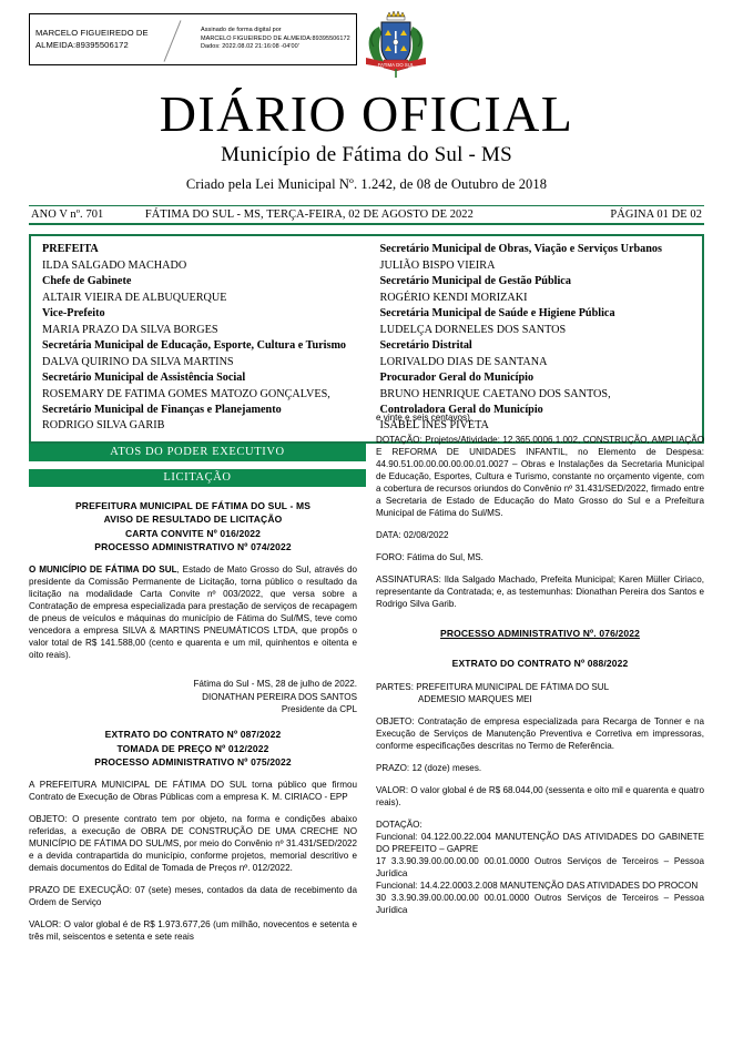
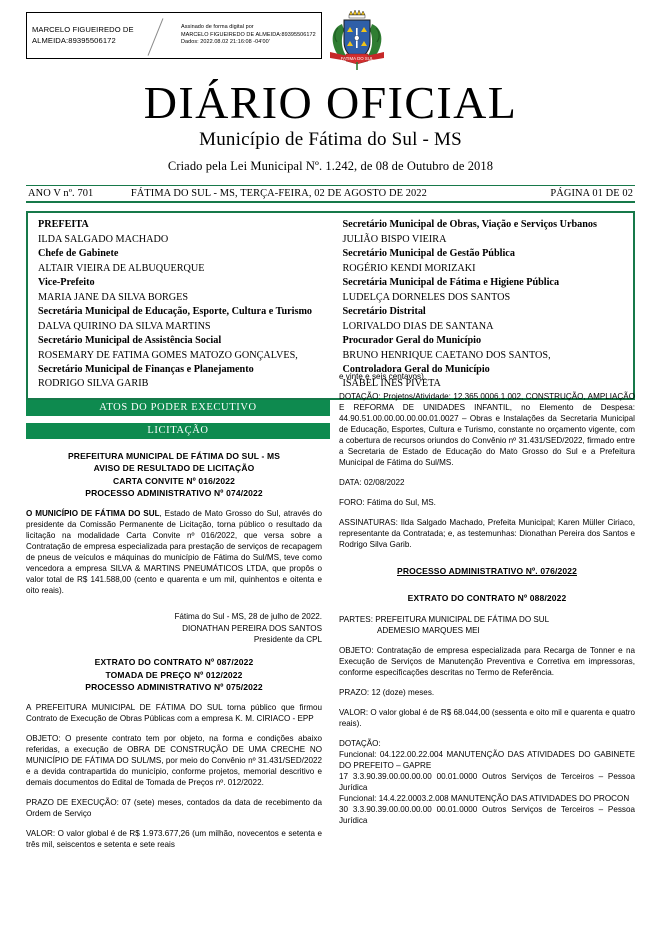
  MARCELO FIGUEIREDO DE ALMEIDA:89395506172
  DIÁRIO OFICIAL
  Município de Fátima do Sul - MS
  Criado pela Lei Municipal Nº. 1.242, de 08 de Outubro de 2018
  ANO V nº. 701
  FÁTIMA DO SUL - MS, TERÇA-FEIRA, 02 DE AGOSTO DE 2022
  PÁGINA 01 DE 02
  PREFEITA
  ILDA SALGADO MACHADO
  Chefe de Gabinete
  ALTAIR VIEIRA DE ALBUQUERQUE
  Vice-Prefeito
- MARIA PRAZO DA SILVA BORGES
+ MARIA JANE DA SILVA BORGES
  Secretária Municipal de Educação, Esporte, Cultura e Turismo
  DALVA QUIRINO DA SILVA MARTINS
  Secretário Municipal de Assistência Social
  ROSEMARY DE FATIMA GOMES MATOZO GONÇALVES,
  Secretário Municipal de Finanças e Planejamento
  RODRIGO SILVA GARIB
  Secretário Municipal de Obras, Viação e Serviços Urbanos
  JULIÃO BISPO VIEIRA
  Secretário Municipal de Gestão Pública
  ROGÉRIO KENDI MORIZAKI
- Secretária Municipal de Saúde e Higiene Pública
+ Secretária Municipal de Fátima e Higiene Pública
  LUDELÇA DORNELES DOS SANTOS
  Secretário Distrital
  LORIVALDO DIAS DE SANTANA
  Procurador Geral do Município
  BRUNO HENRIQUE CAETANO DOS SANTOS,
  Controladora Geral do Município
  ISABEL INES PIVETA
  ATOS DO PODER EXECUTIVO
  LICITAÇÃO
  PREFEITURA MUNICIPAL DE FÁTIMA DO SUL - MS
  AVISO DE RESULTADO DE LICITAÇÃO
  CARTA CONVITE Nº 016/2022
  PROCESSO ADMINISTRATIVO Nº 074/2022
- O MUNICÍPIO DE FÁTIMA DO SUL, Estado de Mato Grosso do Sul, através do presidente da Comissão Permanente de Licitação, torna público o resultado da licitação na modalidade Carta Convite nº 003/2022, que versa sobre a Contratação de empresa especializada para prestação de serviços de recapagem de pneus de veículos e máquinas do município de Fátima do Sul/MS, teve como vencedora a empresa SILVA & MARTINS PNEUMÁTICOS LTDA, que propôs o valor total de R$ 141.588,00 (cento e quarenta e um mil, quinhentos e oitenta e oito reais).
+ O MUNICÍPIO DE FÁTIMA DO SUL, Estado de Mato Grosso do Sul, através do presidente da Comissão Permanente de Licitação, torna público o resultado da licitação na modalidade Carta Convite nº 016/2022, que versa sobre a Contratação de empresa especializada para prestação de serviços de recapagem de pneus de veículos e máquinas do município de Fátima do Sul/MS, teve como vencedora a empresa SILVA & MARTINS PNEUMÁTICOS LTDA, que propôs o valor total de R$ 141.588,00 (cento e quarenta e um mil, quinhentos e oitenta e oito reais).
  Fátima do Sul - MS, 28 de julho de 2022.
  DIONATHAN PEREIRA DOS SANTOS
  Presidente da CPL
  EXTRATO DO CONTRATO Nº 087/2022
  TOMADA DE PREÇO Nº 012/2022
  PROCESSO ADMINISTRATIVO Nº 075/2022
  A PREFEITURA MUNICIPAL DE FÁTIMA DO SUL torna público que firmou Contrato de Execução de Obras Públicas com a empresa K. M. CIRIACO - EPP
  OBJETO: O presente contrato tem por objeto, na forma e condições abaixo referidas, a execução de OBRA DE CONSTRUÇÃO DE UMA CRECHE NO MUNICÍPIO DE FÁTIMA DO SUL/MS, por meio do Convênio nº 31.431/SED/2022 e a devida contrapartida do município, conforme projetos, memorial descritivo e demais documentos do Edital de Tomada de Preços nº. 012/2022.
  PRAZO DE EXECUÇÃO: 07 (sete) meses, contados da data de recebimento da Ordem de Serviço
  VALOR: O valor global é de R$ 1.973.677,26 (um milhão, novecentos e setenta e três mil, seiscentos e setenta e sete reais
  e vinte e seis centavos).
  DOTAÇÃO: Projetos/Atividade: 12.365.0006.1.002, CONSTRUÇÃO, AMPLIAÇÃO E REFORMA DE UNIDADES INFANTIL, no Elemento de Despesa: 44.90.51.00.00.00.00.00.01.0027 – Obras e Instalações da Secretaria Municipal de Educação, Esportes, Cultura e Turismo, constante no orçamento vigente, com a cobertura de recursos oriundos do Convênio nº 31.431/SED/2022, firmado entre a Secretaria de Estado de Educação do Mato Grosso do Sul e a Prefeitura Municipal de Fátima do Sul/MS.
  DATA: 02/08/2022
  FORO: Fátima do Sul, MS.
  ASSINATURAS: Ilda Salgado Machado, Prefeita Municipal; Karen Müller Ciriaco, representante da Contratada; e, as testemunhas: Dionathan Pereira dos Santos e Rodrigo Silva Garib.
  PROCESSO ADMINISTRATIVO Nº. 076/2022
  EXTRATO DO CONTRATO Nº 088/2022
  PARTES: PREFEITURA MUNICIPAL DE FÁTIMA DO SUL
  ADEMESIO MARQUES MEI
  OBJETO: Contratação de empresa especializada para Recarga de Tonner e na Execução de Serviços de Manutenção Preventiva e Corretiva em impressoras, conforme especificações descritas no Termo de Referência.
  PRAZO: 12 (doze) meses.
  VALOR: O valor global é de R$ 68.044,00 (sessenta e oito mil e quarenta e quatro reais).
  DOTAÇÃO:
  Funcional: 04.122.00.22.004 MANUTENÇÃO DAS ATIVIDADES DO GABINETE DO PREFEITO – GAPRE
  17 3.3.90.39.00.00.00.00 00.01.0000 Outros Serviços de Terceiros – Pessoa Jurídica
  Funcional: 14.4.22.0003.2.008 MANUTENÇÃO DAS ATIVIDADES DO PROCON
  30 3.3.90.39.00.00.00.00 00.01.0000 Outros Serviços de Terceiros – Pessoa Jurídica
